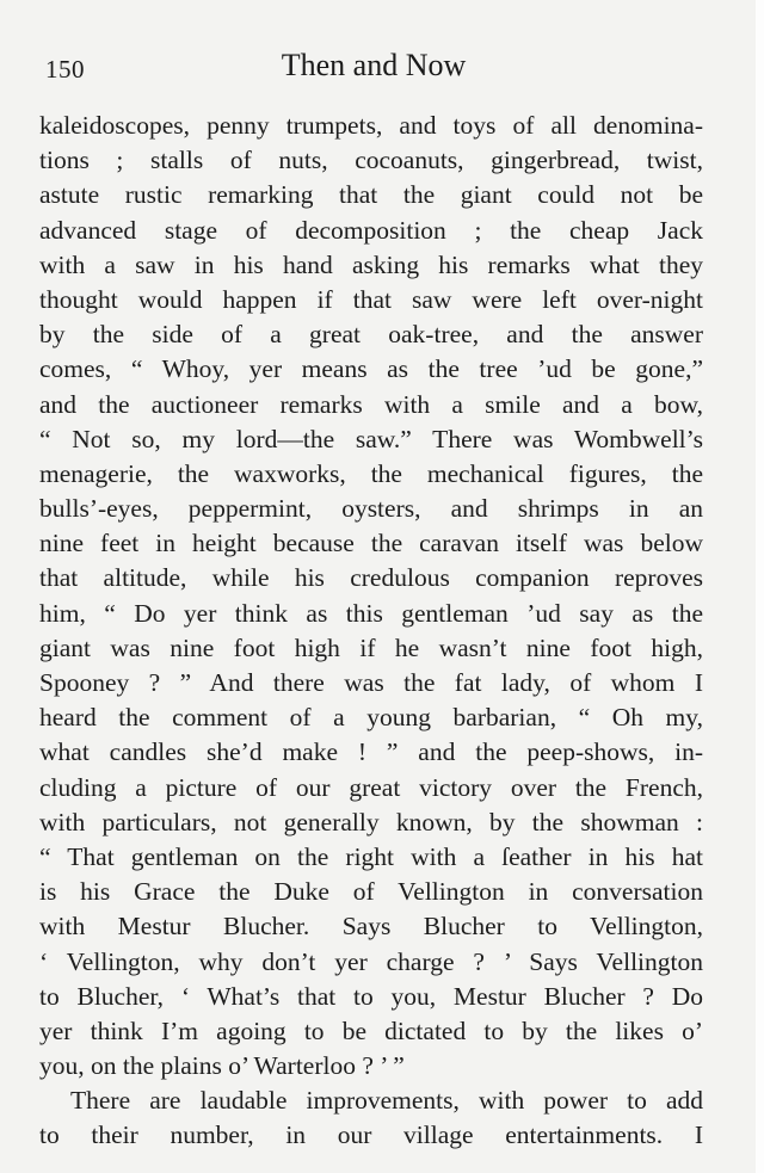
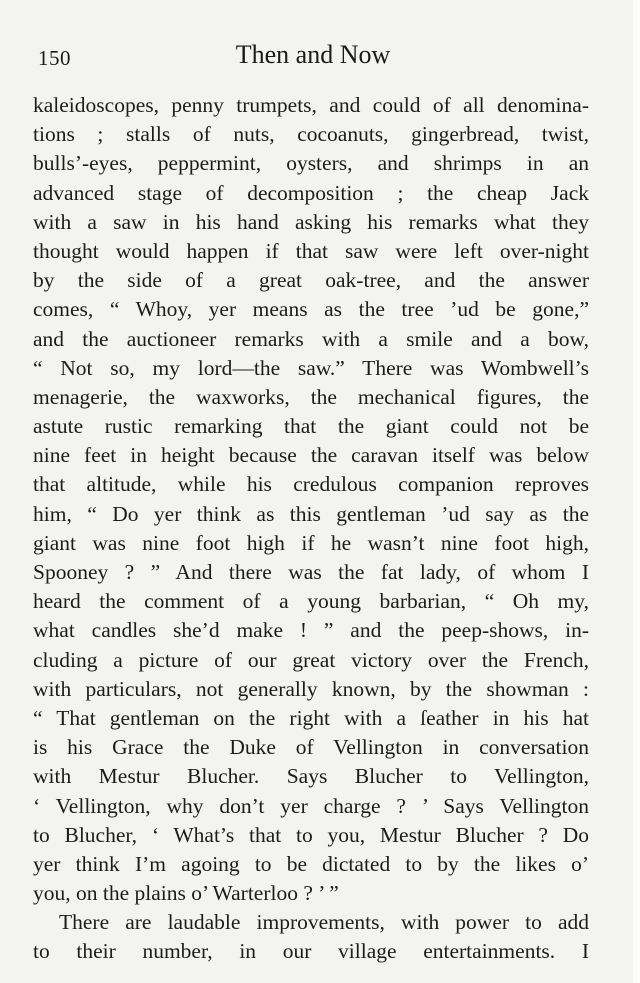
  150
  Then and Now
- kaleidoscopes, penny trumpets, and toys of all denomina-
+ kaleidoscopes, penny trumpets, and could of all denomina-
  tions ; stalls of nuts, cocoanuts, gingerbread, twist,
- astute rustic remarking that the giant could not be
+ bulls’-eyes, peppermint, oysters, and shrimps in an
  advanced stage of decomposition ; the cheap Jack
  with a saw in his hand asking his remarks what they
  thought would happen if that saw were left over-night
  by the side of a great oak-tree, and the answer
  comes, “ Whoy, yer means as the tree ’ud be gone,”
  and the auctioneer remarks with a smile and a bow,
  “ Not so, my lord—the saw.” There was Wombwell’s
  menagerie, the waxworks, the mechanical figures, the
- bulls’-eyes, peppermint, oysters, and shrimps in an
+ astute rustic remarking that the giant could not be
  nine feet in height because the caravan itself was below
  that altitude, while his credulous companion reproves
  him, “ Do yer think as this gentleman ’ud say as the
  giant was nine foot high if he wasn’t nine foot high,
  Spooney ? ” And there was the fat lady, of whom I
  heard the comment of a young barbarian, “ Oh my,
  what candles she’d make ! ” and the peep-shows, in-
  cluding a picture of our great victory over the French,
  with particulars, not generally known, by the showman :
  “ That gentleman on the right with a ſeather in his hat
  is his Grace the Duke of Vellington in conversation
  with Mestur Blucher. Says Blucher to Vellington,
  ‘ Vellington, why don’t yer charge ? ’ Says Vellington
  to Blucher, ‘ What’s that to you, Mestur Blucher ? Do
  yer think I’m agoing to be dictated to by the likes o’
  you, on the plains o’ Warterloo ? ’ ”
  There are laudable improvements, with power to add
  to their number, in our village entertainments. I
